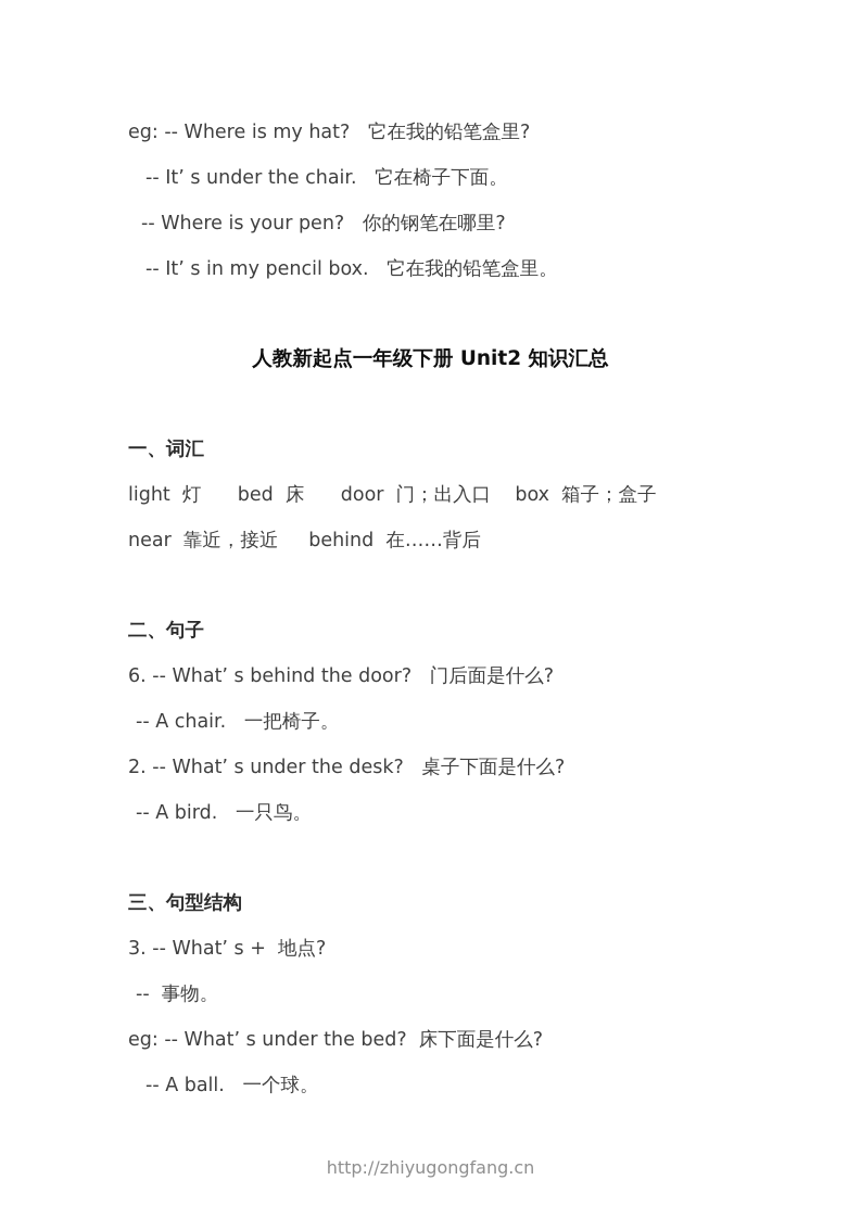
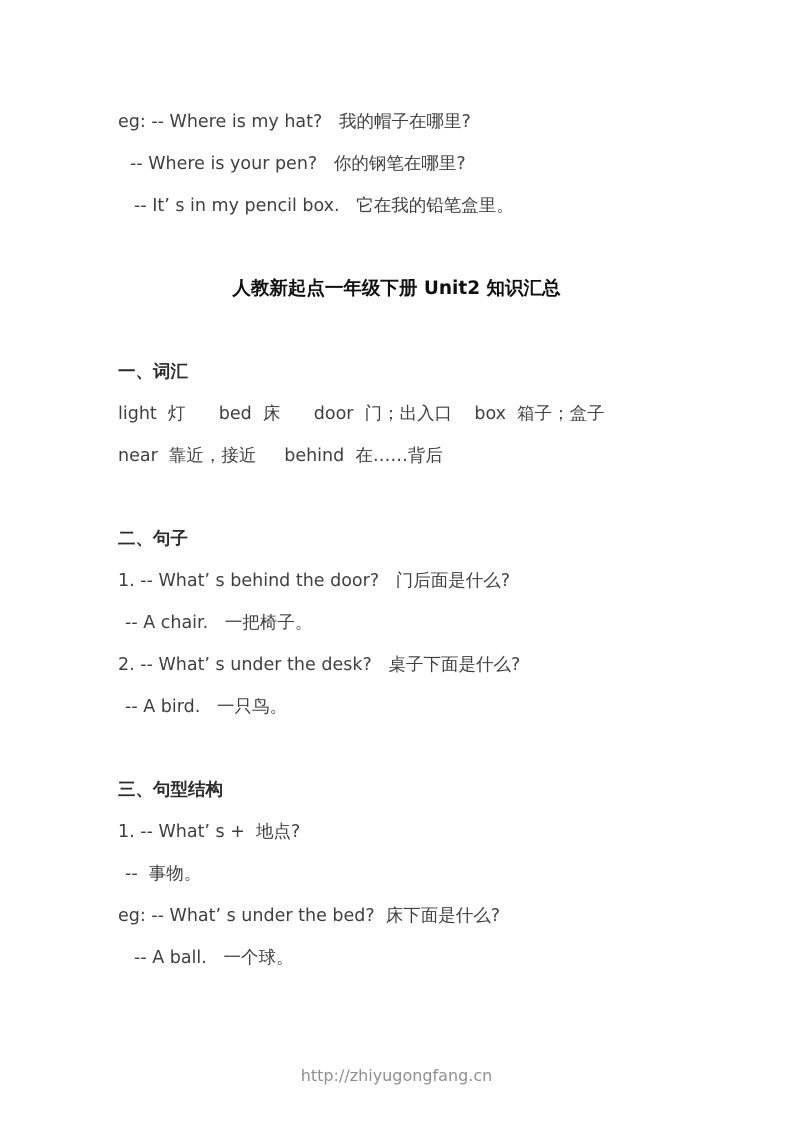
- eg: -- Where is my hat? 它在我的铅笔盒里?
+ eg: -- Where is my hat? 我的帽子在哪里?
- -- It’ s under the chair. 它在椅子下面。
  -- Where is your pen? 你的钢笔在哪里?
  -- It’ s in my pencil box. 它在我的铅笔盒里。
  人教新起点一年级下册 Unit2 知识汇总
  一、词汇
  light 灯 bed 床 door 门；出入口 box 箱子；盒子
  near 靠近，接近 behind 在……背后
  二、句子
- 6. -- What’ s behind the door? 门后面是什么?
+ 1. -- What’ s behind the door? 门后面是什么?
  -- A chair. 一把椅子。
  2. -- What’ s under the desk? 桌子下面是什么?
  -- A bird. 一只鸟。
  三、句型结构
- 3. -- What’ s + 地点?
+ 1. -- What’ s + 地点?
  -- 事物。
  eg: -- What’ s under the bed? 床下面是什么?
  -- A ball. 一个球。
  http://zhiyugongfang.cn
